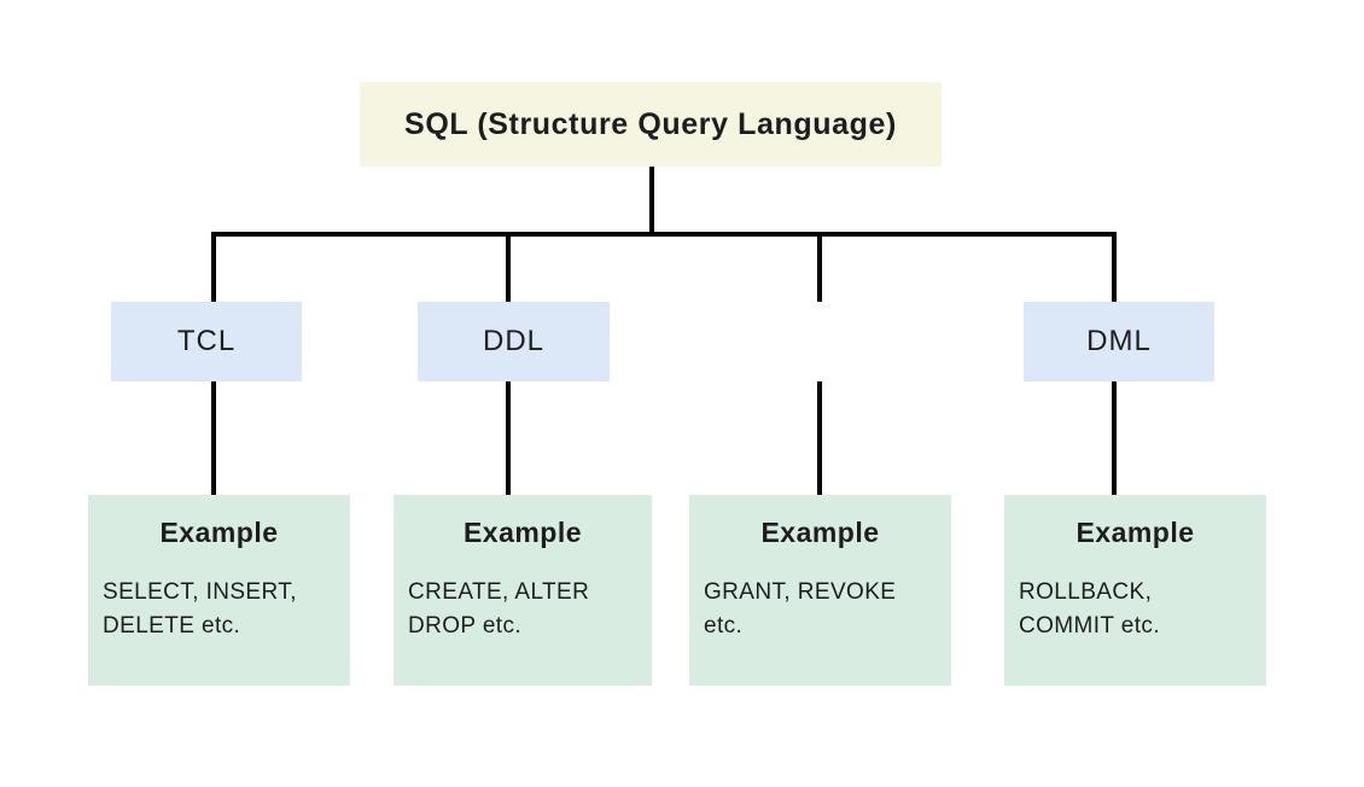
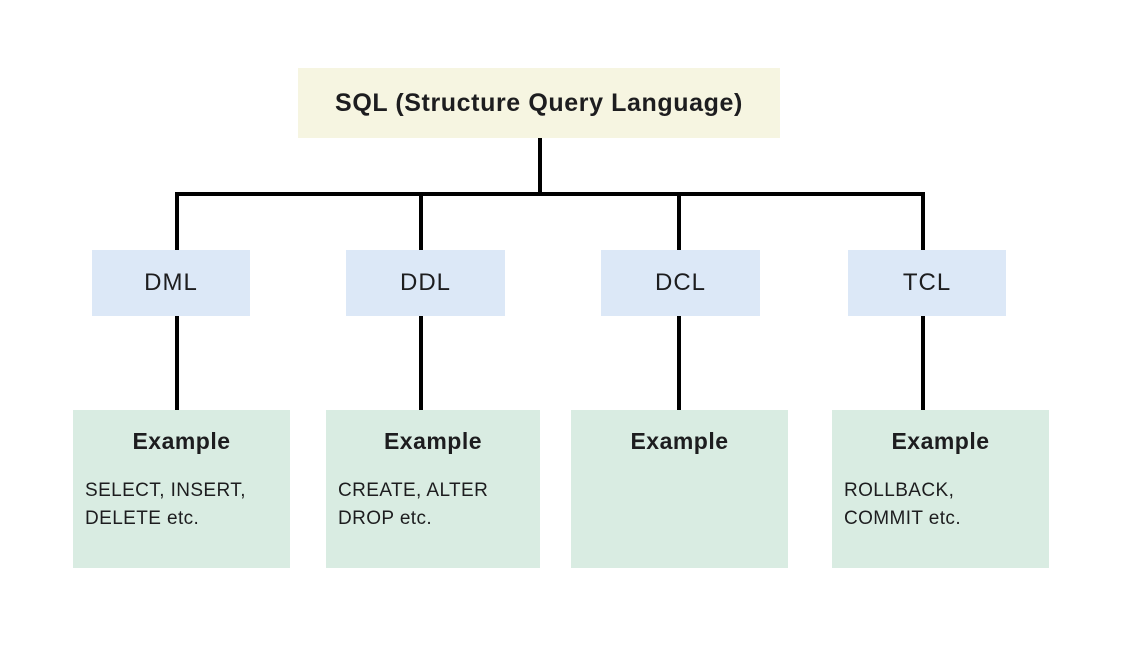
  SQL (Structure Query Language)
- TCL
+ DML
  DDL
+ DCL
- DML
+ TCL
  Example
  SELECT, INSERT,
  DELETE etc.
  Example
  CREATE, ALTER
  DROP etc.
  Example
- GRANT, REVOKE
- etc.
  Example
  ROLLBACK,
  COMMIT etc.
